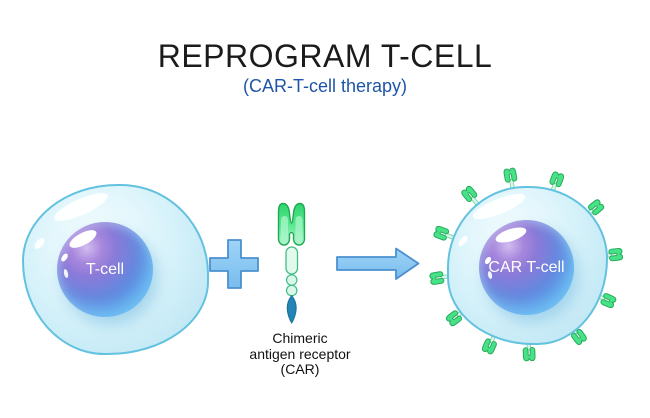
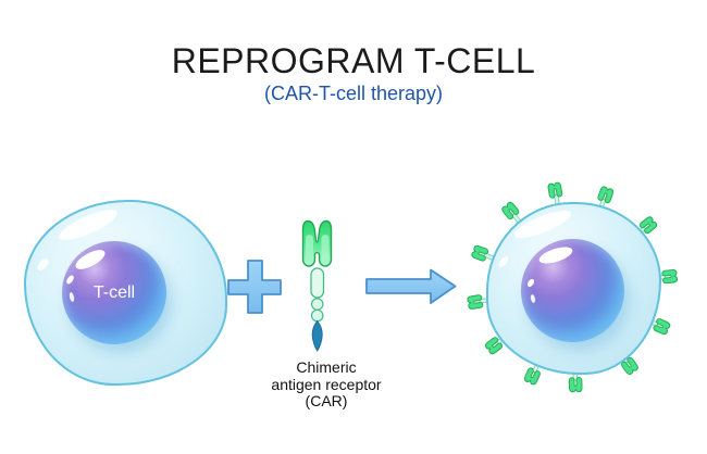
  REPROGRAM T-CELL
  (CAR-T-cell therapy)
  T-cell
- CAR T-cell
  Chimeric
  antigen receptor
  (CAR)
